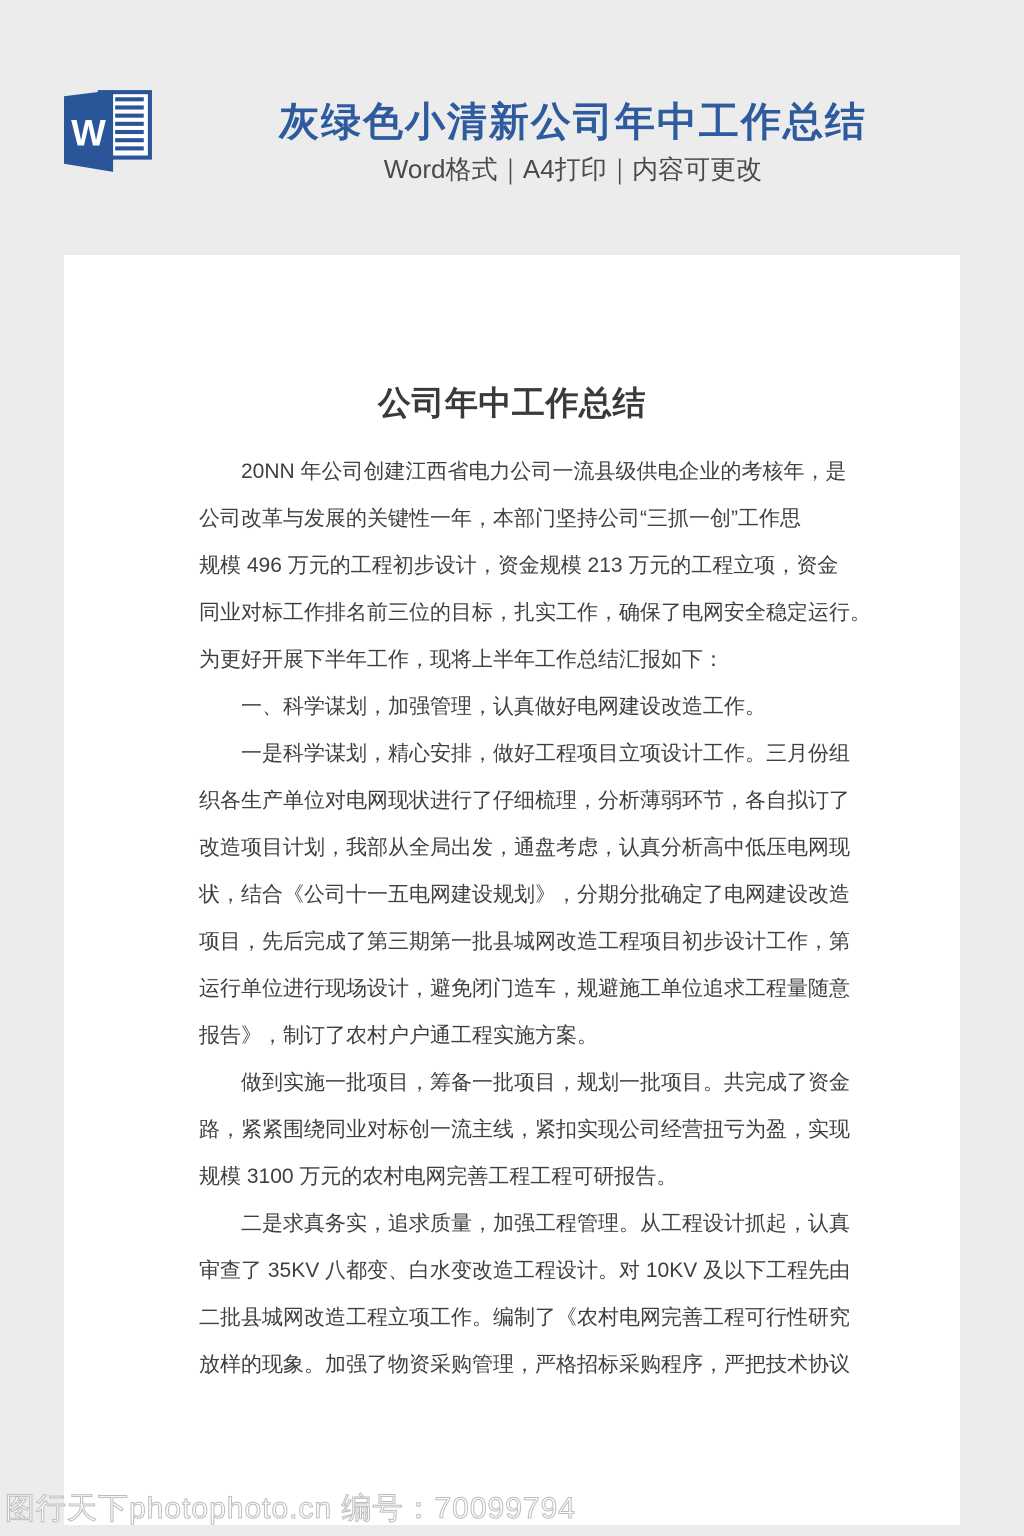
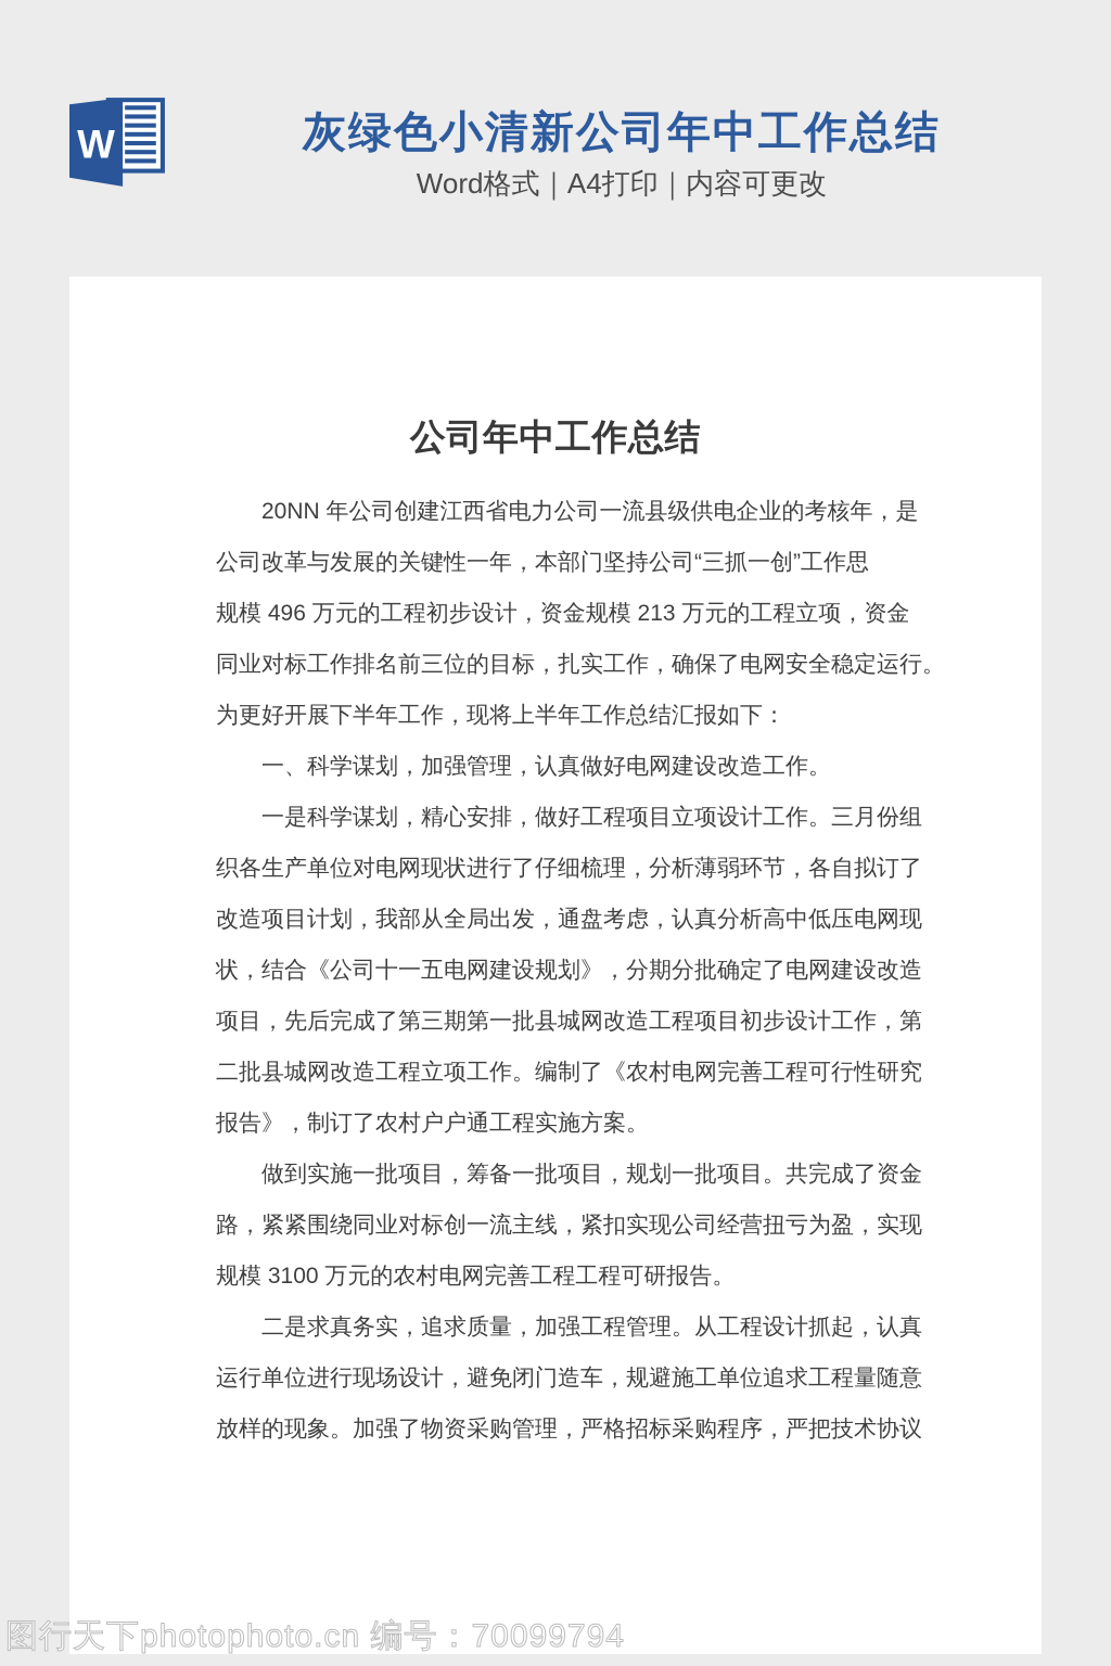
  W
  灰绿色小清新公司年中工作总结
  Word格式｜A4打印｜内容可更改
  公司年中工作总结
  20NN 年公司创建江西省电力公司一流县级供电企业的考核年，是
  公司改革与发展的关键性一年，本部门坚持公司“三抓一创”工作思
  规模 496 万元的工程初步设计，资金规模 213 万元的工程立项，资金
  同业对标工作排名前三位的目标，扎实工作，确保了电网安全稳定运行。
  为更好开展下半年工作，现将上半年工作总结汇报如下：
  一、科学谋划，加强管理，认真做好电网建设改造工作。
  一是科学谋划，精心安排，做好工程项目立项设计工作。三月份组
  织各生产单位对电网现状进行了仔细梳理，分析薄弱环节，各自拟订了
  改造项目计划，我部从全局出发，通盘考虑，认真分析高中低压电网现
  状，结合《公司十一五电网建设规划》，分期分批确定了电网建设改造
  项目，先后完成了第三期第一批县城网改造工程项目初步设计工作，第
- 运行单位进行现场设计，避免闭门造车，规避施工单位追求工程量随意
+ 二批县城网改造工程立项工作。编制了《农村电网完善工程可行性研究
  报告》，制订了农村户户通工程实施方案。
  做到实施一批项目，筹备一批项目，规划一批项目。共完成了资金
  路，紧紧围绕同业对标创一流主线，紧扣实现公司经营扭亏为盈，实现
  规模 3100 万元的农村电网完善工程工程可研报告。
  二是求真务实，追求质量，加强工程管理。从工程设计抓起，认真
- 审查了 35KV 八都变、白水变改造工程设计。对 10KV 及以下工程先由
- 二批县城网改造工程立项工作。编制了《农村电网完善工程可行性研究
+ 运行单位进行现场设计，避免闭门造车，规避施工单位追求工程量随意
  放样的现象。加强了物资采购管理，严格招标采购程序，严把技术协议
  图行天下photophoto.cn 编号：70099794
